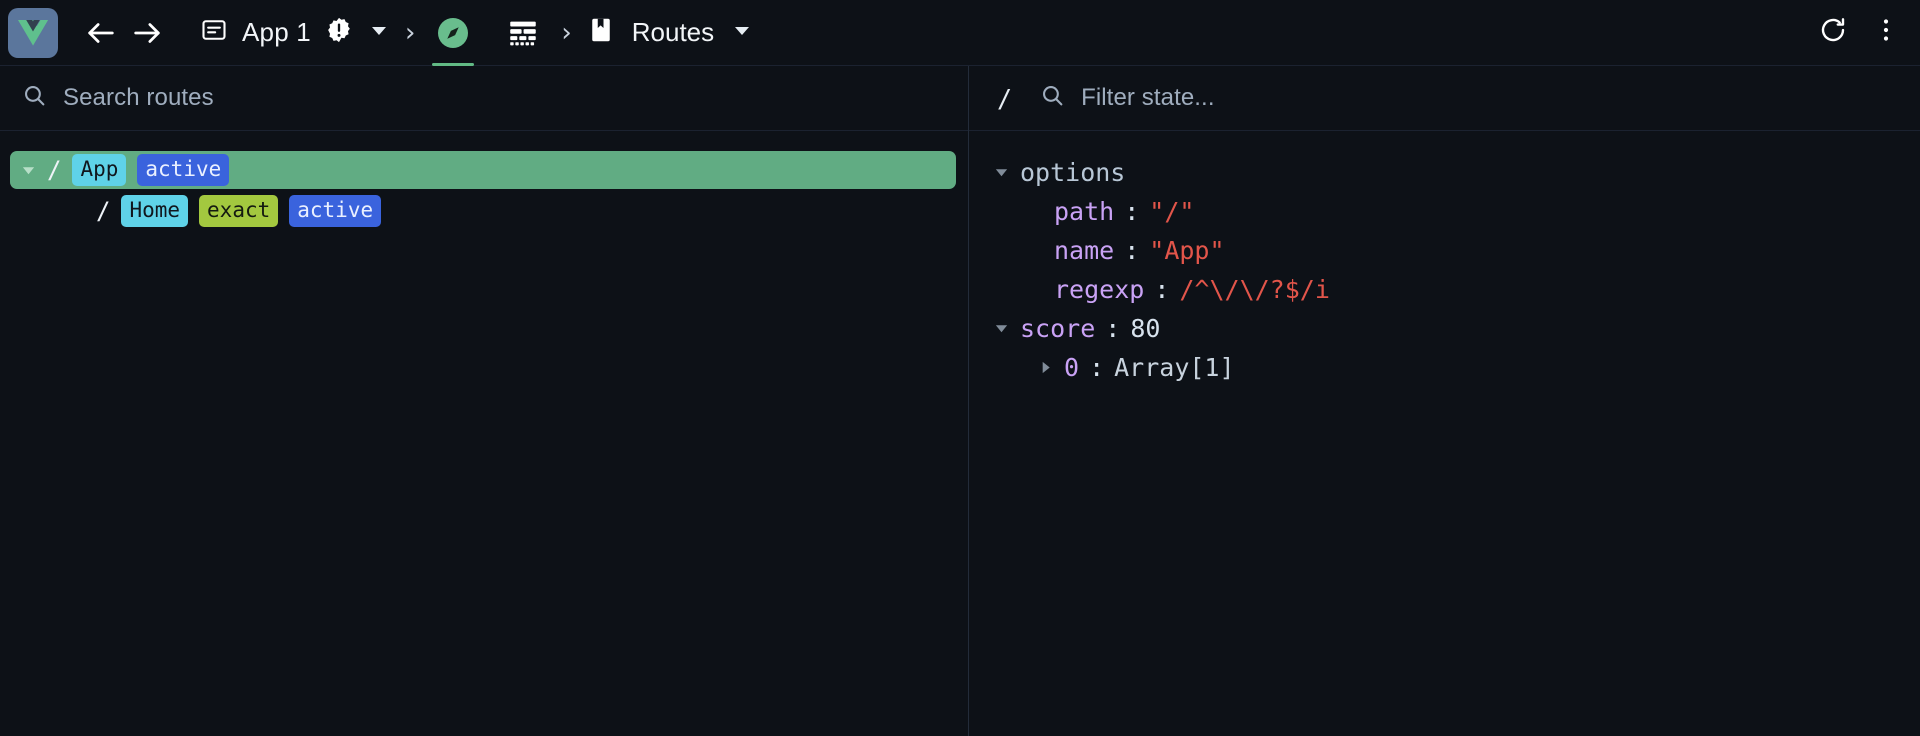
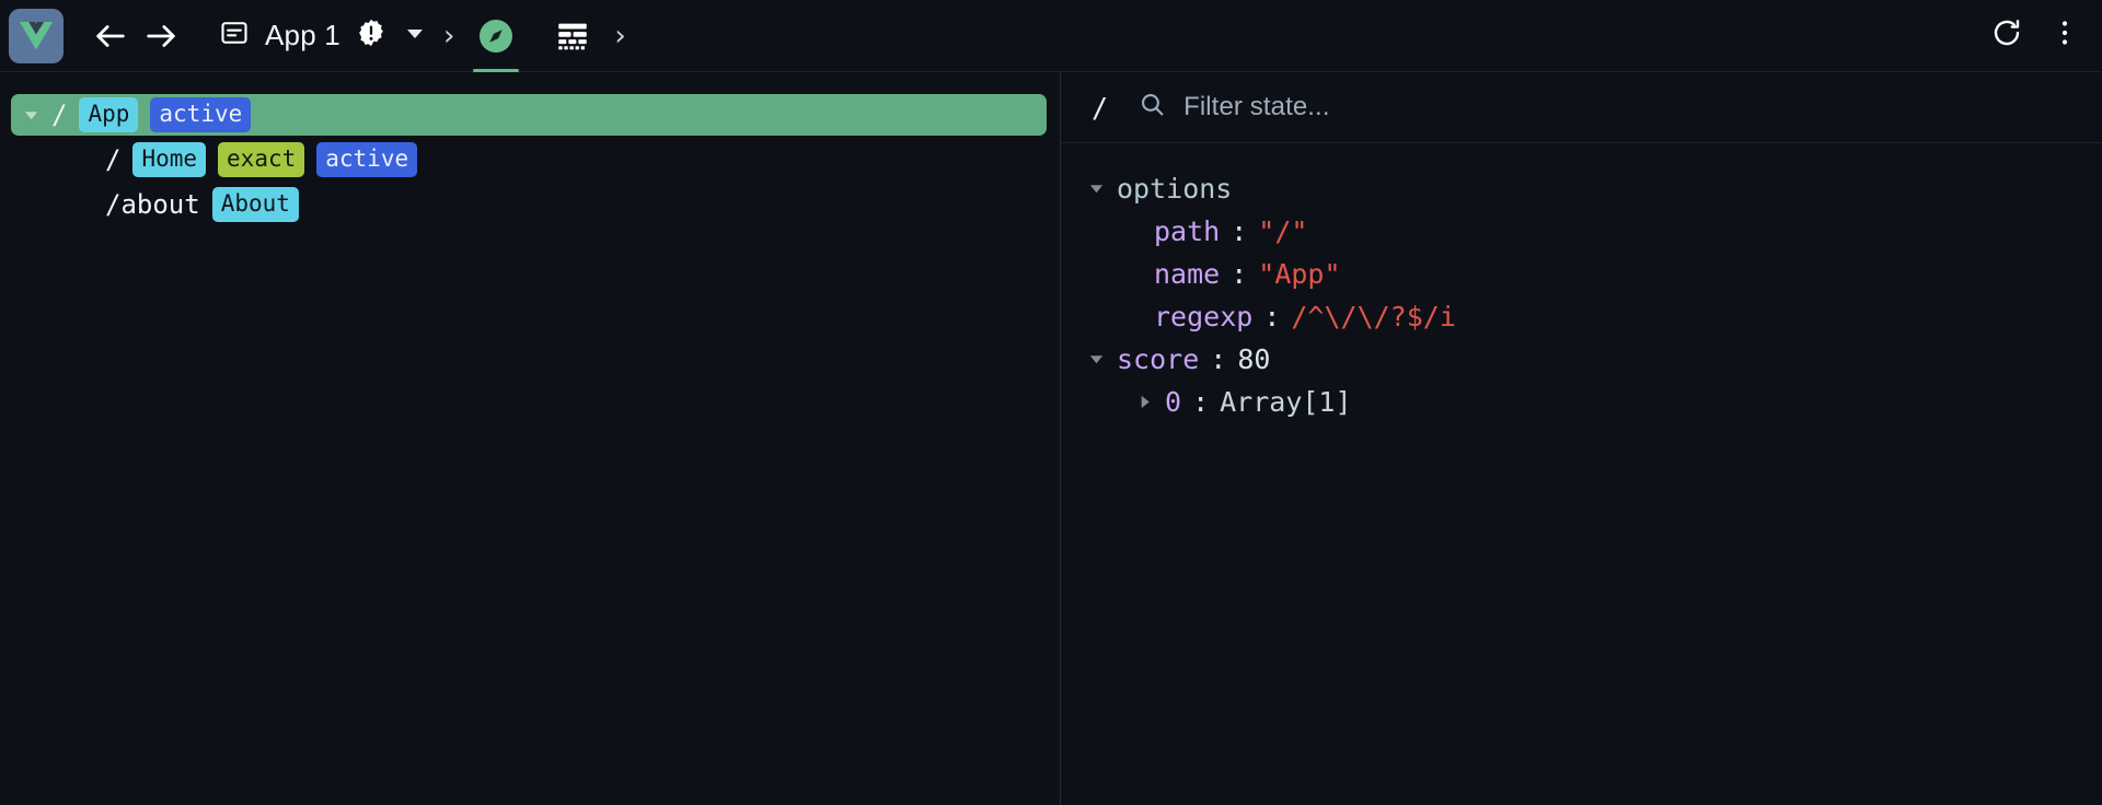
  App 1
  ›
  ›
- Routes
- Search routes
  /
  App
  active
  /
  Home
  exact
  active
+ /about
+ About
  /
  Filter state...
  options
  path
  :
  "/"
  name
  :
  "App"
  regexp
  :
  /^\/\/?$/i
  score
  :
  80
  0
  :
  Array[1]
